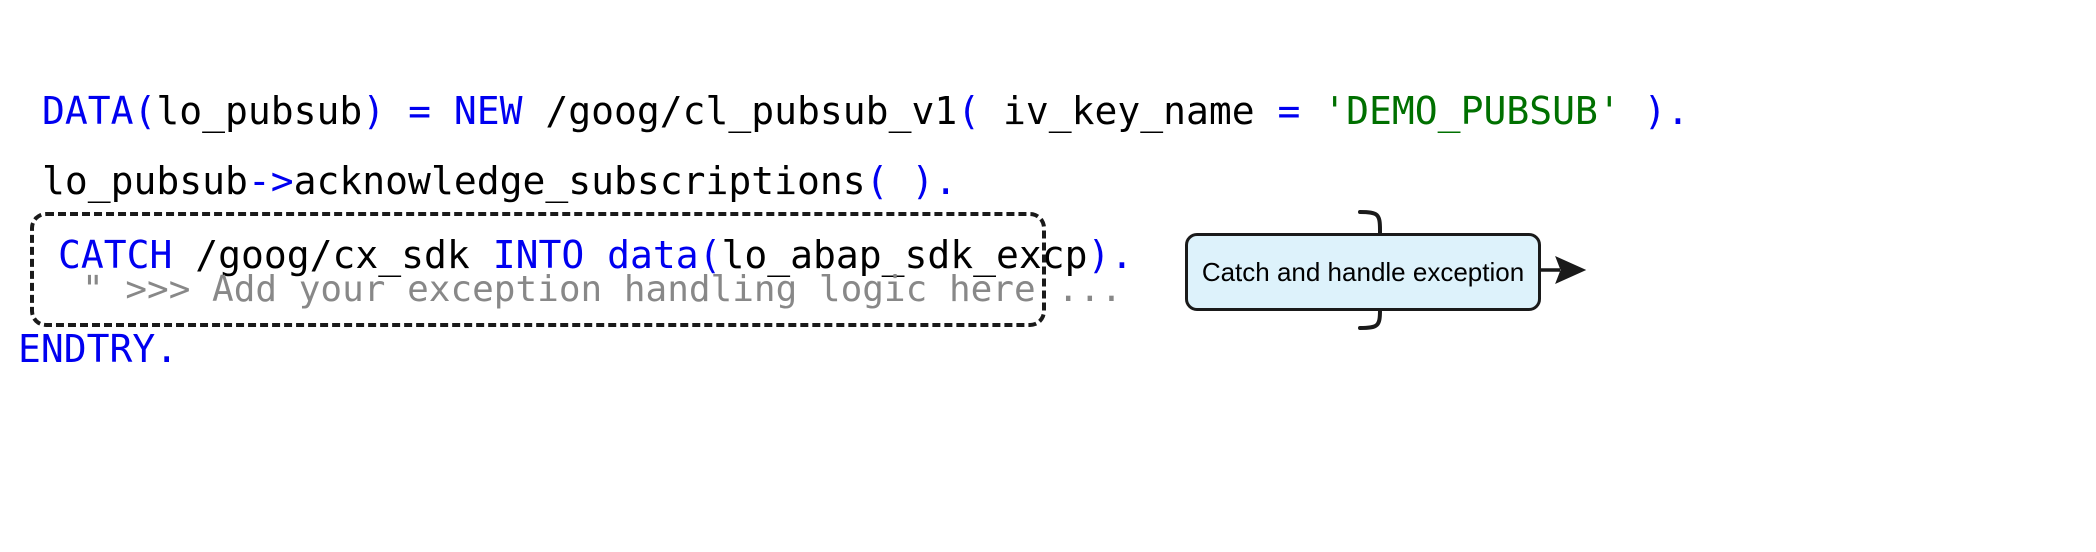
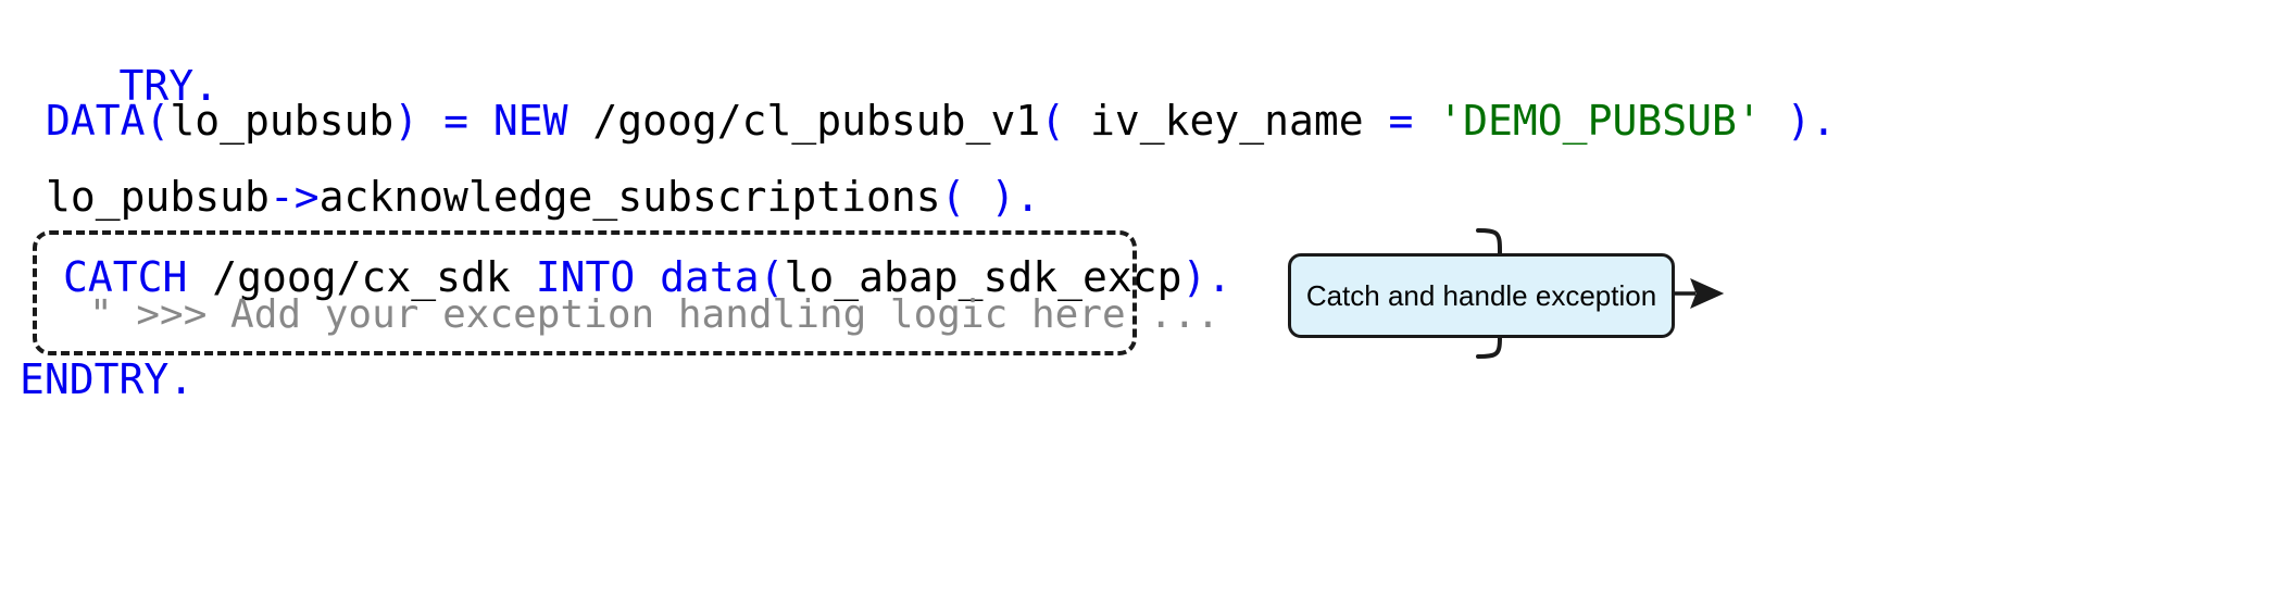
+ TRY.
  DATA(lo_pubsub) = NEW /goog/cl_pubsub_v1( iv_key_name = 'DEMO_PUBSUB' ).
  lo_pubsub->acknowledge_subscriptions( ).
  CATCH /goog/cx_sdk INTO data(lo_abap_sdk_excp).
  " >>> Add your exception handling logic here ...
  ENDTRY.
  Catch and handle exception
